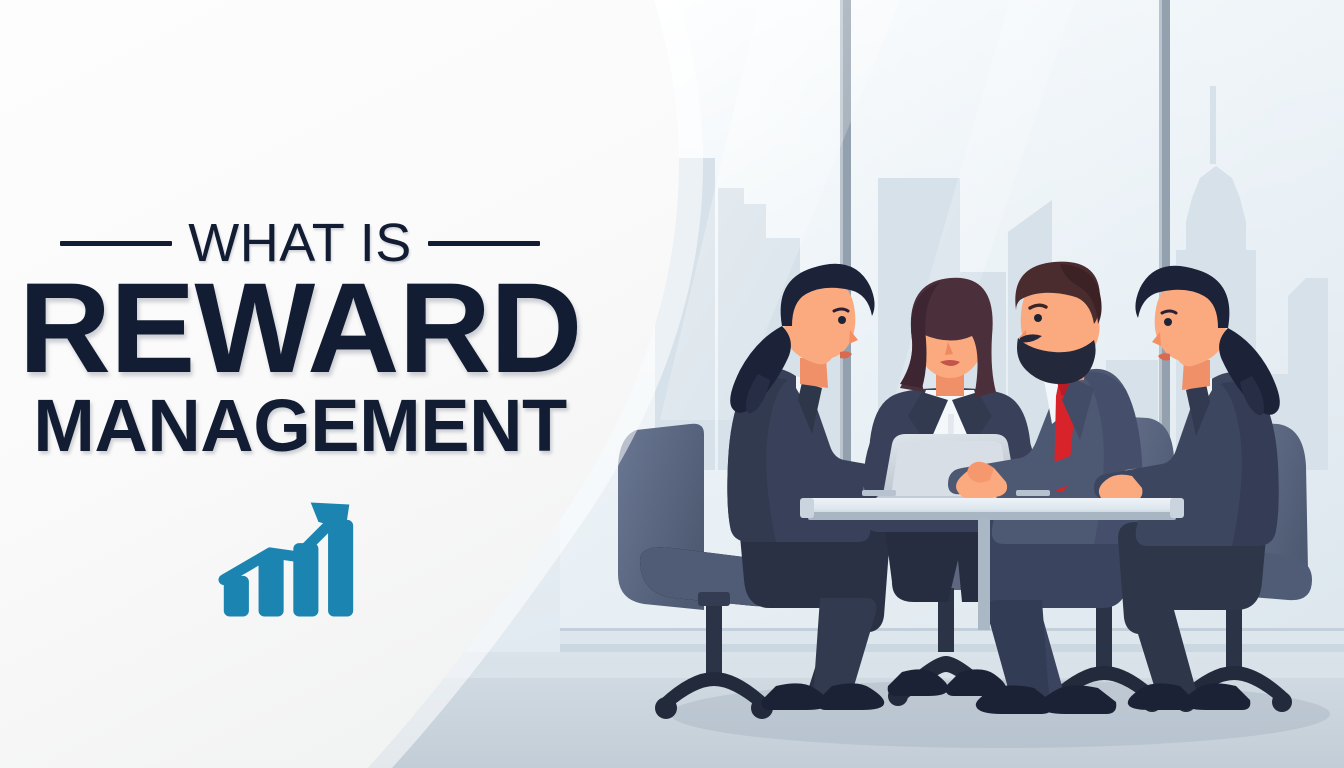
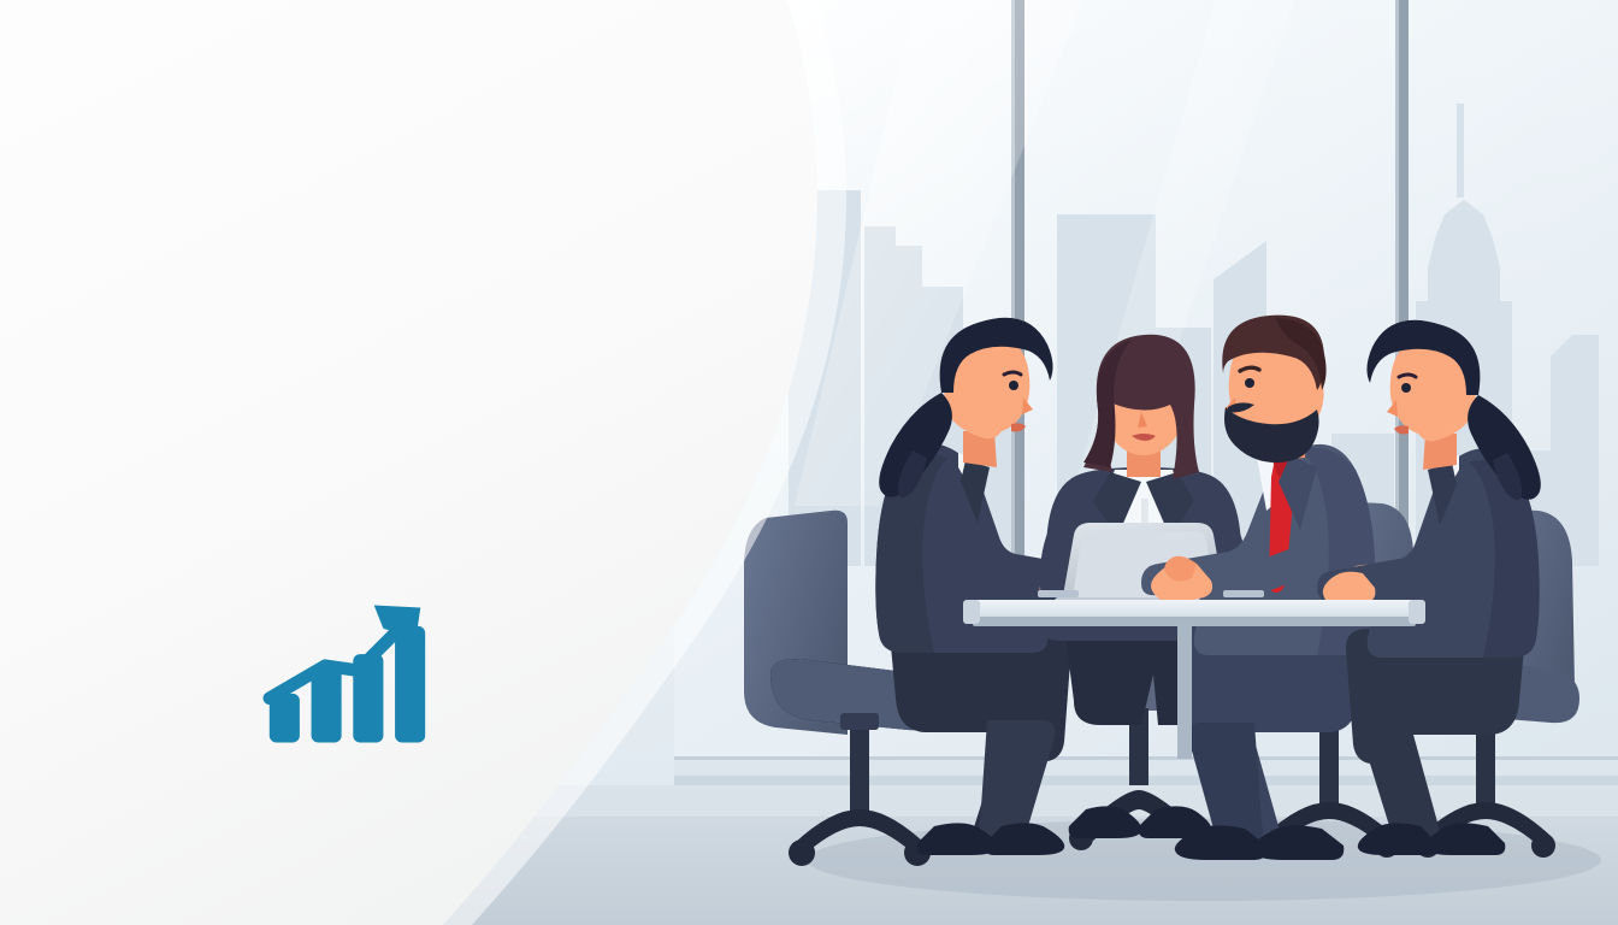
- WHAT IS
- REWARD
- MANAGEMENT
